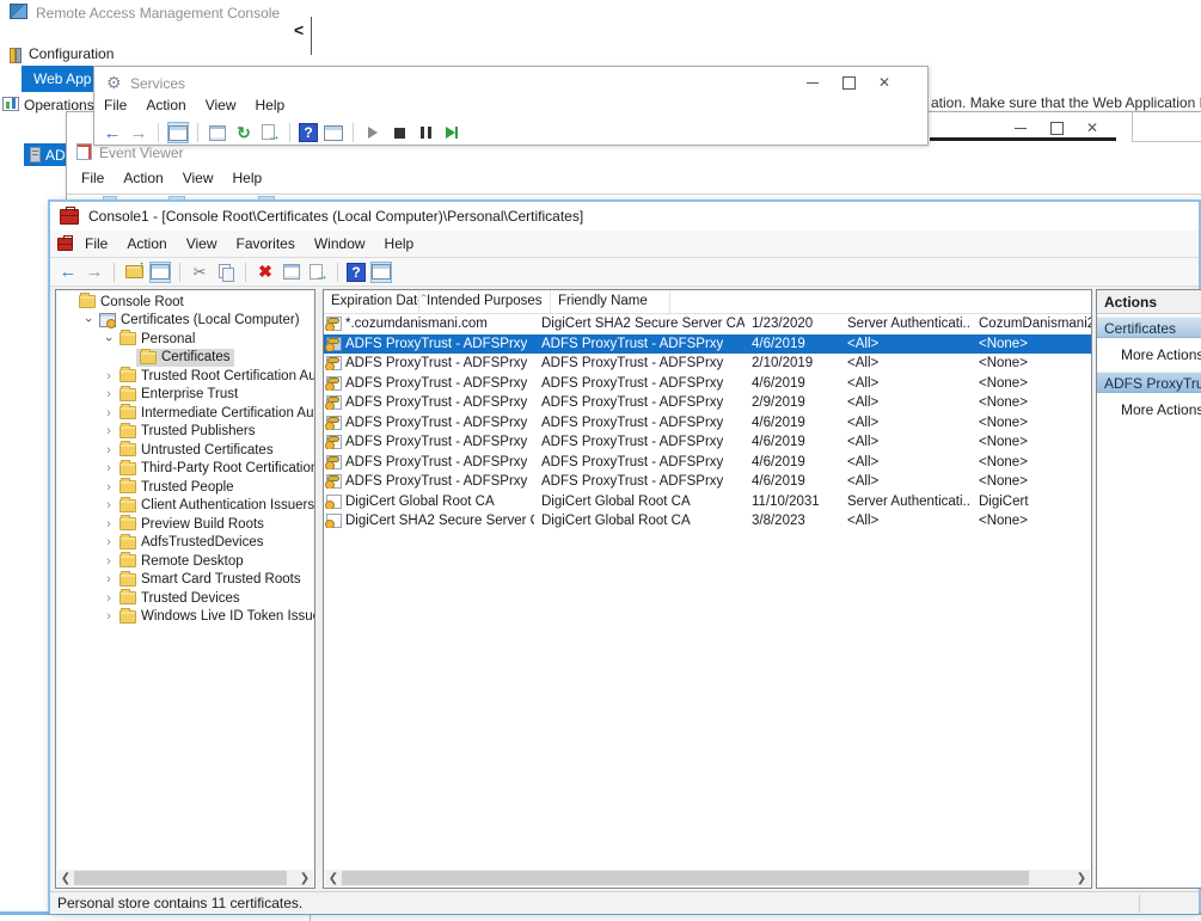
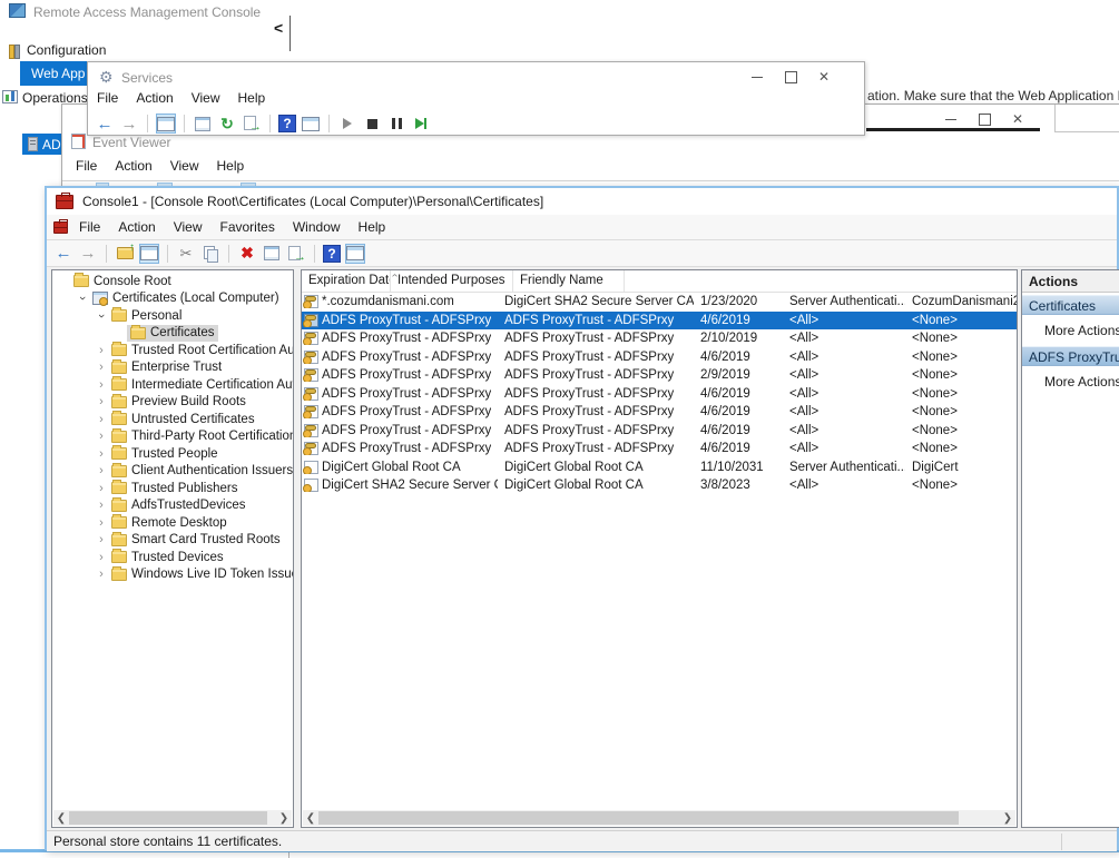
  Remote Access Management Console
  <
  Configuration
  Web App
  Operations
  AD
  ation. Make sure that the Web Application
  Event Viewer
  File Action View Help
  ⚙
  Services
  File Action View Help
  ←
  →
  ↻
  ?
  Console1 - [Console Root\Certificates (Local Computer)\Personal\Certificates]
  File Action View Favorites Window Help
  ←
  →
  ✂
  ✖
  ?
  Console Root
  Certificates (Local Computer)
  Personal
  Certificates
  ›
  Trusted Root Certification Au
  ›
  Enterprise Trust
  ›
  Intermediate Certification Au
  ›
- Trusted Publishers
+ Preview Build Roots
  ›
  Untrusted Certificates
  ›
  ›
  Trusted People
  ›
  Client Authentication Issuers
  ›
- Preview Build Roots
+ Trusted Publishers
  ›
  AdfsTrustedDevices
  ›
  Remote Desktop
  ›
  Smart Card Trusted Roots
  ›
  Trusted Devices
  ›
  Windows Live ID Token Issu
  ❮
  ❯
  Expiration Dat
  Intended Purposes
  Friendly Name
  *.cozumdanismani.com
  DigiCert SHA2 Secure Server CA
  1/23/2020
  Server Authenticati..
  CozumDanismani2
  ADFS ProxyTrust - ADFSPrxy
  ADFS ProxyTrust - ADFSPrxy
  4/6/2019
  <All>
  <None>
  ADFS ProxyTrust - ADFSPrxy
  ADFS ProxyTrust - ADFSPrxy
  2/10/2019
  <All>
  <None>
  ADFS ProxyTrust - ADFSPrxy
  ADFS ProxyTrust - ADFSPrxy
  4/6/2019
  <All>
  <None>
  ADFS ProxyTrust - ADFSPrxy
  ADFS ProxyTrust - ADFSPrxy
  2/9/2019
  <All>
  <None>
  ADFS ProxyTrust - ADFSPrxy
  ADFS ProxyTrust - ADFSPrxy
  4/6/2019
  <All>
  <None>
  ADFS ProxyTrust - ADFSPrxy
  ADFS ProxyTrust - ADFSPrxy
  4/6/2019
  <All>
  <None>
  ADFS ProxyTrust - ADFSPrxy
  ADFS ProxyTrust - ADFSPrxy
  4/6/2019
  <All>
  <None>
  ADFS ProxyTrust - ADFSPrxy
  ADFS ProxyTrust - ADFSPrxy
  4/6/2019
  <All>
  <None>
  DigiCert Global Root CA
  DigiCert Global Root CA
  11/10/2031
  Server Authenticati..
  DigiCert
  DigiCert SHA2 Secure Server
  DigiCert Global Root CA
  3/8/2023
  <All>
  <None>
  ❮
  ❯
  Actions
  Certificates
  More Actions
  ADFS ProxyTru
  More Actions
  Personal store contains 11 certificates.
